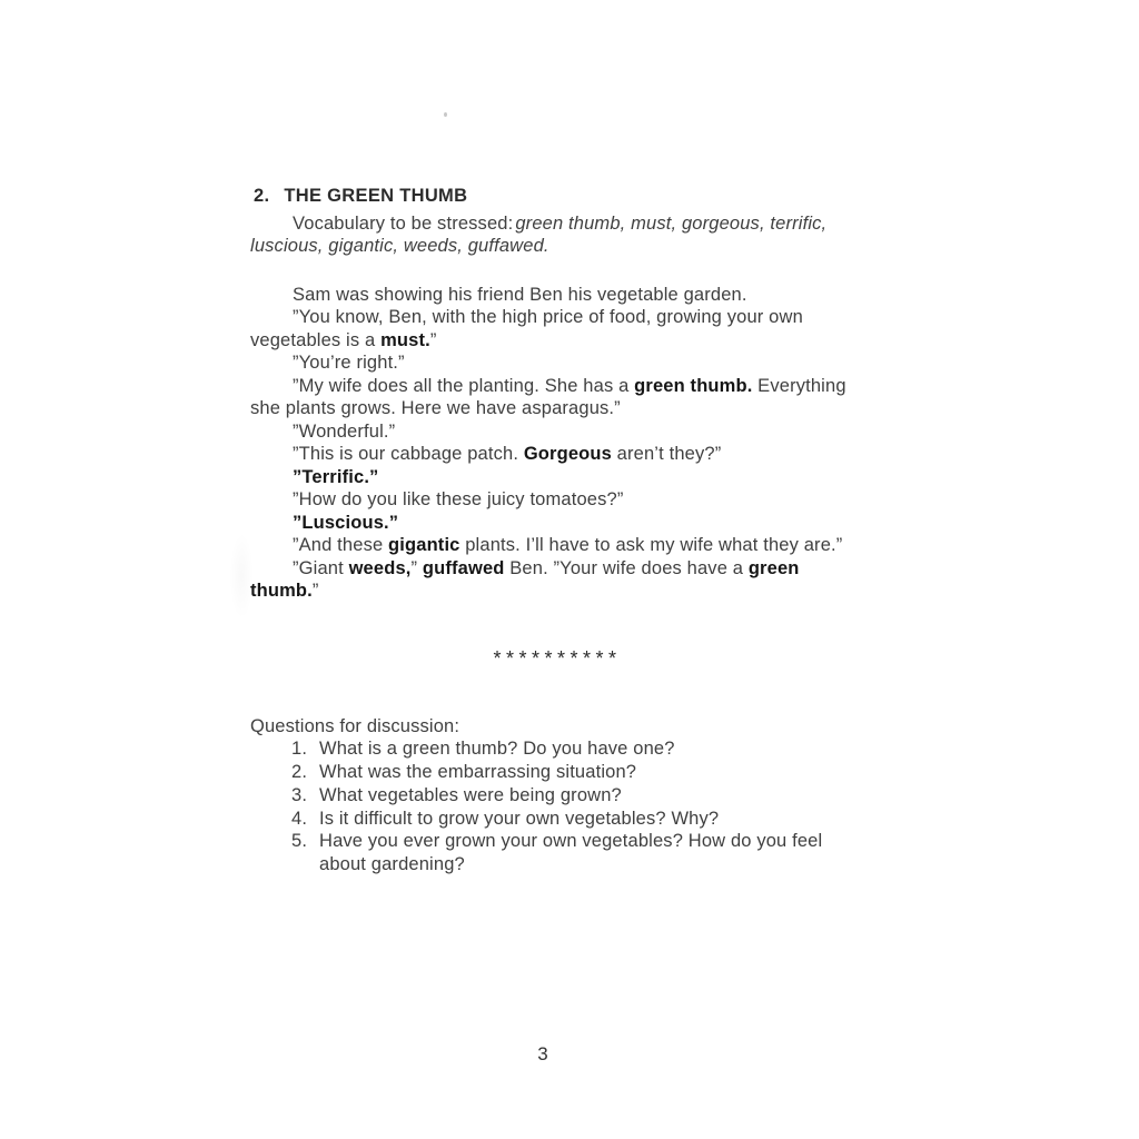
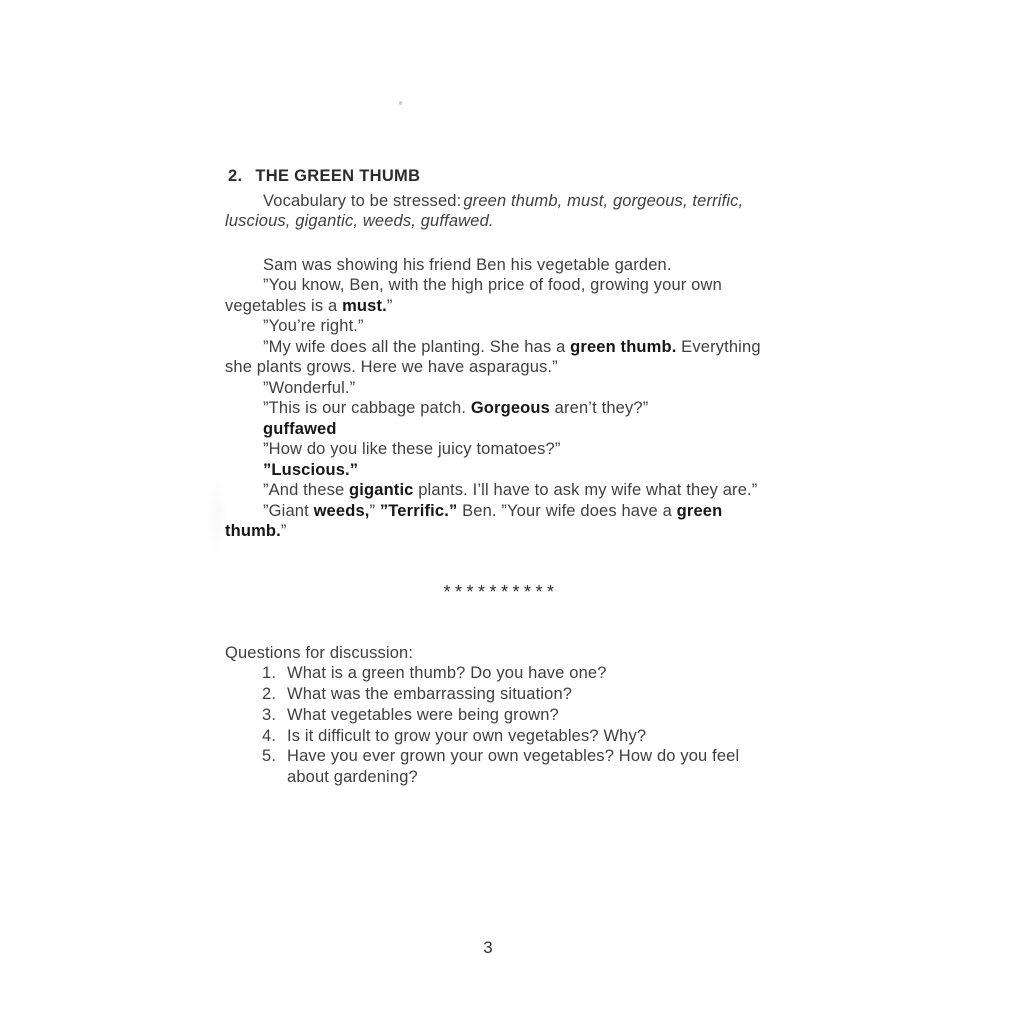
  2. THE GREEN THUMB
  Vocabulary to be stressed:green thumb, must, gorgeous, terrific, luscious, gigantic, weeds, guffawed.
  Sam was showing his friend Ben his vegetable garden.
  ”You know, Ben, with the high price of food, growing your own vegetables is a must.”
  ”You’re right.”
  ”My wife does all the planting. She has a green thumb. Everything she plants grows. Here we have asparagus.”
  ”Wonderful.”
  ”This is our cabbage patch. Gorgeous aren’t they?”
- ”Terrific.”
+ guffawed
  ”How do you like these juicy tomatoes?”
  ”Luscious.”
  ”And these gigantic plants. I’ll have to ask my wife what they are.”
- ”Giant weeds,” guffawed Ben. ”Your wife does have a green thumb.”
+ ”Giant weeds,” ”Terrific.” Ben. ”Your wife does have a green thumb.”
  **********
  Questions for discussion:
  1.
  What is a green thumb? Do you have one?
  2.
  What was the embarrassing situation?
  3.
  What vegetables were being grown?
  4.
  Is it difficult to grow your own vegetables? Why?
  5.
  Have you ever grown your own vegetables? How do you feel about gardening?
  3
